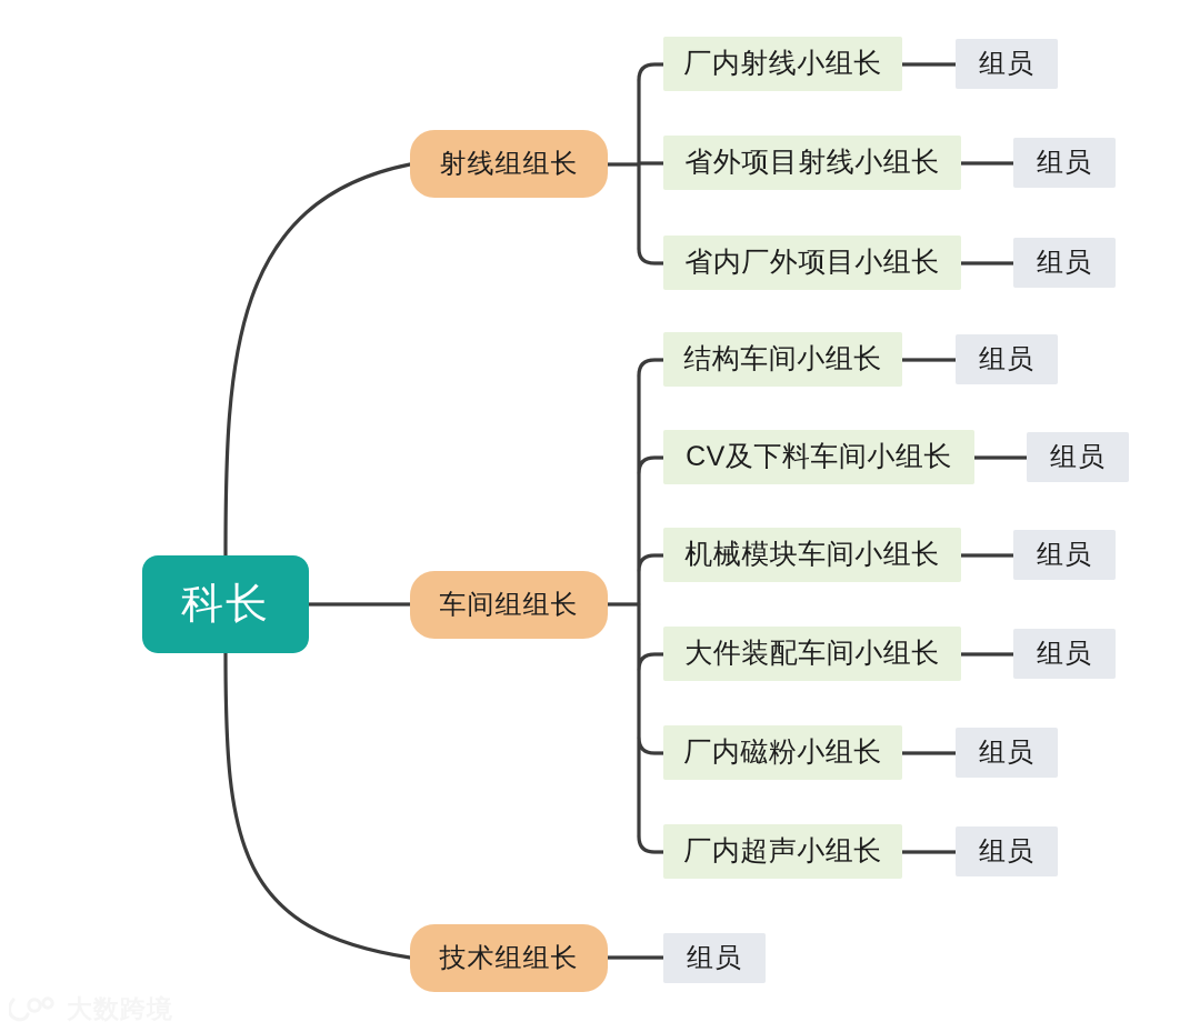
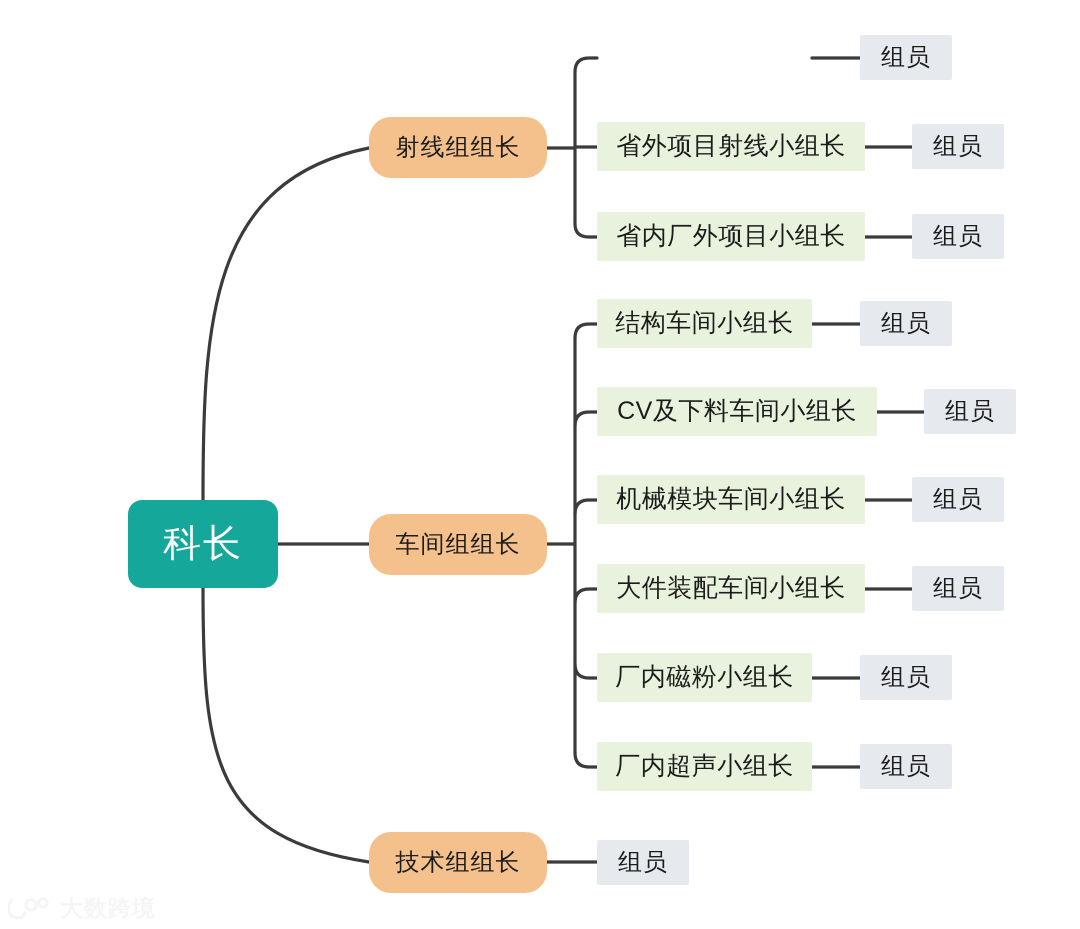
  科长
  射线组组长
- 厂内射线小组长
  组员
  省外项目射线小组长
  组员
  省内厂外项目小组长
  组员
  车间组组长
  结构车间小组长
  组员
  CV及下料车间小组长
  组员
  机械模块车间小组长
  组员
  大件装配车间小组长
  组员
  厂内磁粉小组长
  组员
  厂内超声小组长
  组员
  技术组组长
  组员
